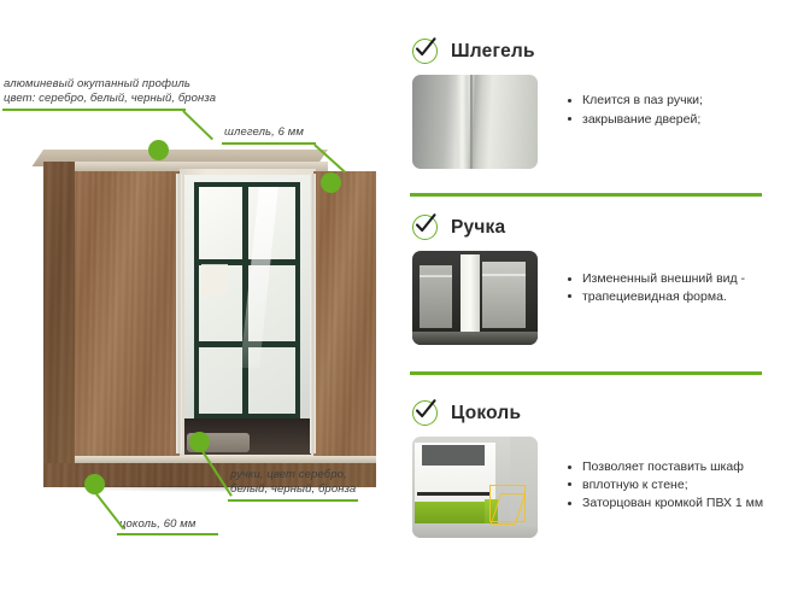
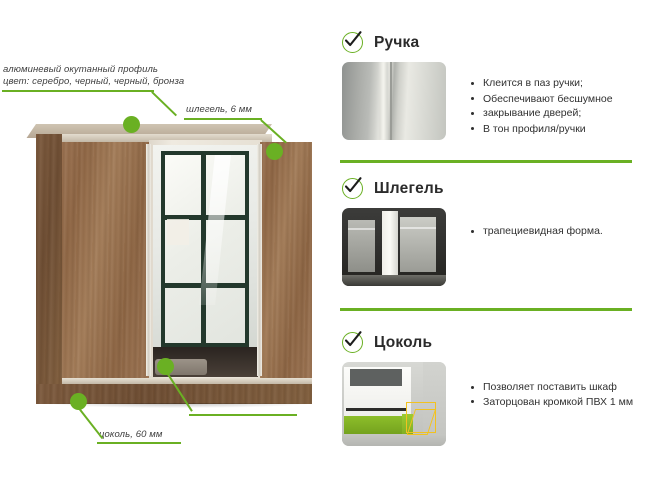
  алюминевый окутанный профиль
- цвет: серебро, белый, черный, бронза
+ цвет: серебро, черный, черный, бронза
  шлегель, 6 мм
- ручки, цвет серебро,
- белый, черный, бронза
  цоколь, 60 мм
- Шлегель
+ Ручка
  Клеится в паз ручки;
+ Обеспечивают бесшумное
  закрывание дверей;
+ В тон профиля/ручки
- Ручка
+ Шлегель
- Измененный внешний вид -
  трапециевидная форма.
  Цоколь
  Позволяет поставить шкаф
- вплотную к стене;
  Заторцован кромкой ПВХ 1 мм
